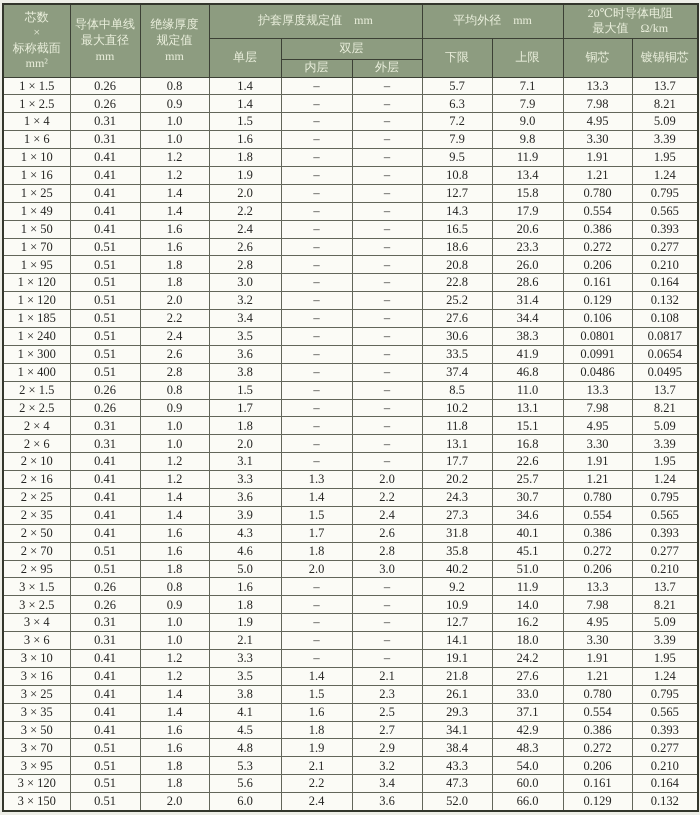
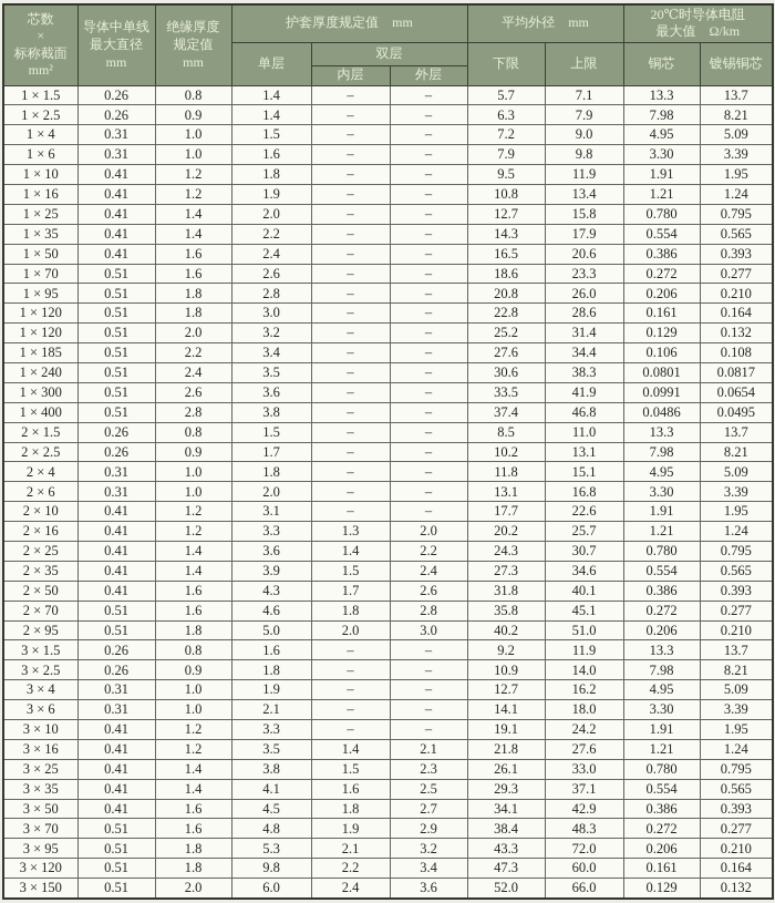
  芯数 × 标称截面 mm²	导体中单线 最大直径 mm	绝缘厚度 规定值 mm	护套厚度规定值 mm	平均外径 mm	20℃时导体电阻 最大值 Ω/km
  单层	双层	下限	上限	铜芯	镀锡铜芯
  内层	外层
  1 × 1.5	0.26	0.8	1.4	–	–	5.7	7.1	13.3	13.7
  1 × 2.5	0.26	0.9	1.4	–	–	6.3	7.9	7.98	8.21
  1 × 4	0.31	1.0	1.5	–	–	7.2	9.0	4.95	5.09
  1 × 6	0.31	1.0	1.6	–	–	7.9	9.8	3.30	3.39
  1 × 10	0.41	1.2	1.8	–	–	9.5	11.9	1.91	1.95
  1 × 16	0.41	1.2	1.9	–	–	10.8	13.4	1.21	1.24
  1 × 25	0.41	1.4	2.0	–	–	12.7	15.8	0.780	0.795
- 1 × 49	0.41	1.4	2.2	–	–	14.3	17.9	0.554	0.565
+ 1 × 35	0.41	1.4	2.2	–	–	14.3	17.9	0.554	0.565
  1 × 50	0.41	1.6	2.4	–	–	16.5	20.6	0.386	0.393
  1 × 70	0.51	1.6	2.6	–	–	18.6	23.3	0.272	0.277
  1 × 95	0.51	1.8	2.8	–	–	20.8	26.0	0.206	0.210
  1 × 120	0.51	1.8	3.0	–	–	22.8	28.6	0.161	0.164
  1 × 120	0.51	2.0	3.2	–	–	25.2	31.4	0.129	0.132
  1 × 185	0.51	2.2	3.4	–	–	27.6	34.4	0.106	0.108
  1 × 240	0.51	2.4	3.5	–	–	30.6	38.3	0.0801	0.0817
  1 × 300	0.51	2.6	3.6	–	–	33.5	41.9	0.0991	0.0654
  1 × 400	0.51	2.8	3.8	–	–	37.4	46.8	0.0486	0.0495
  2 × 1.5	0.26	0.8	1.5	–	–	8.5	11.0	13.3	13.7
  2 × 2.5	0.26	0.9	1.7	–	–	10.2	13.1	7.98	8.21
  2 × 4	0.31	1.0	1.8	–	–	11.8	15.1	4.95	5.09
  2 × 6	0.31	1.0	2.0	–	–	13.1	16.8	3.30	3.39
  2 × 10	0.41	1.2	3.1	–	–	17.7	22.6	1.91	1.95
  2 × 16	0.41	1.2	3.3	1.3	2.0	20.2	25.7	1.21	1.24
  2 × 25	0.41	1.4	3.6	1.4	2.2	24.3	30.7	0.780	0.795
  2 × 35	0.41	1.4	3.9	1.5	2.4	27.3	34.6	0.554	0.565
  2 × 50	0.41	1.6	4.3	1.7	2.6	31.8	40.1	0.386	0.393
  2 × 70	0.51	1.6	4.6	1.8	2.8	35.8	45.1	0.272	0.277
  2 × 95	0.51	1.8	5.0	2.0	3.0	40.2	51.0	0.206	0.210
  3 × 1.5	0.26	0.8	1.6	–	–	9.2	11.9	13.3	13.7
  3 × 2.5	0.26	0.9	1.8	–	–	10.9	14.0	7.98	8.21
  3 × 4	0.31	1.0	1.9	–	–	12.7	16.2	4.95	5.09
  3 × 6	0.31	1.0	2.1	–	–	14.1	18.0	3.30	3.39
  3 × 10	0.41	1.2	3.3	–	–	19.1	24.2	1.91	1.95
  3 × 16	0.41	1.2	3.5	1.4	2.1	21.8	27.6	1.21	1.24
  3 × 25	0.41	1.4	3.8	1.5	2.3	26.1	33.0	0.780	0.795
  3 × 35	0.41	1.4	4.1	1.6	2.5	29.3	37.1	0.554	0.565
  3 × 50	0.41	1.6	4.5	1.8	2.7	34.1	42.9	0.386	0.393
  3 × 70	0.51	1.6	4.8	1.9	2.9	38.4	48.3	0.272	0.277
- 3 × 95	0.51	1.8	5.3	2.1	3.2	43.3	54.0	0.206	0.210
+ 3 × 95	0.51	1.8	5.3	2.1	3.2	43.3	72.0	0.206	0.210
- 3 × 120	0.51	1.8	5.6	2.2	3.4	47.3	60.0	0.161	0.164
+ 3 × 120	0.51	1.8	9.8	2.2	3.4	47.3	60.0	0.161	0.164
  3 × 150	0.51	2.0	6.0	2.4	3.6	52.0	66.0	0.129	0.132
